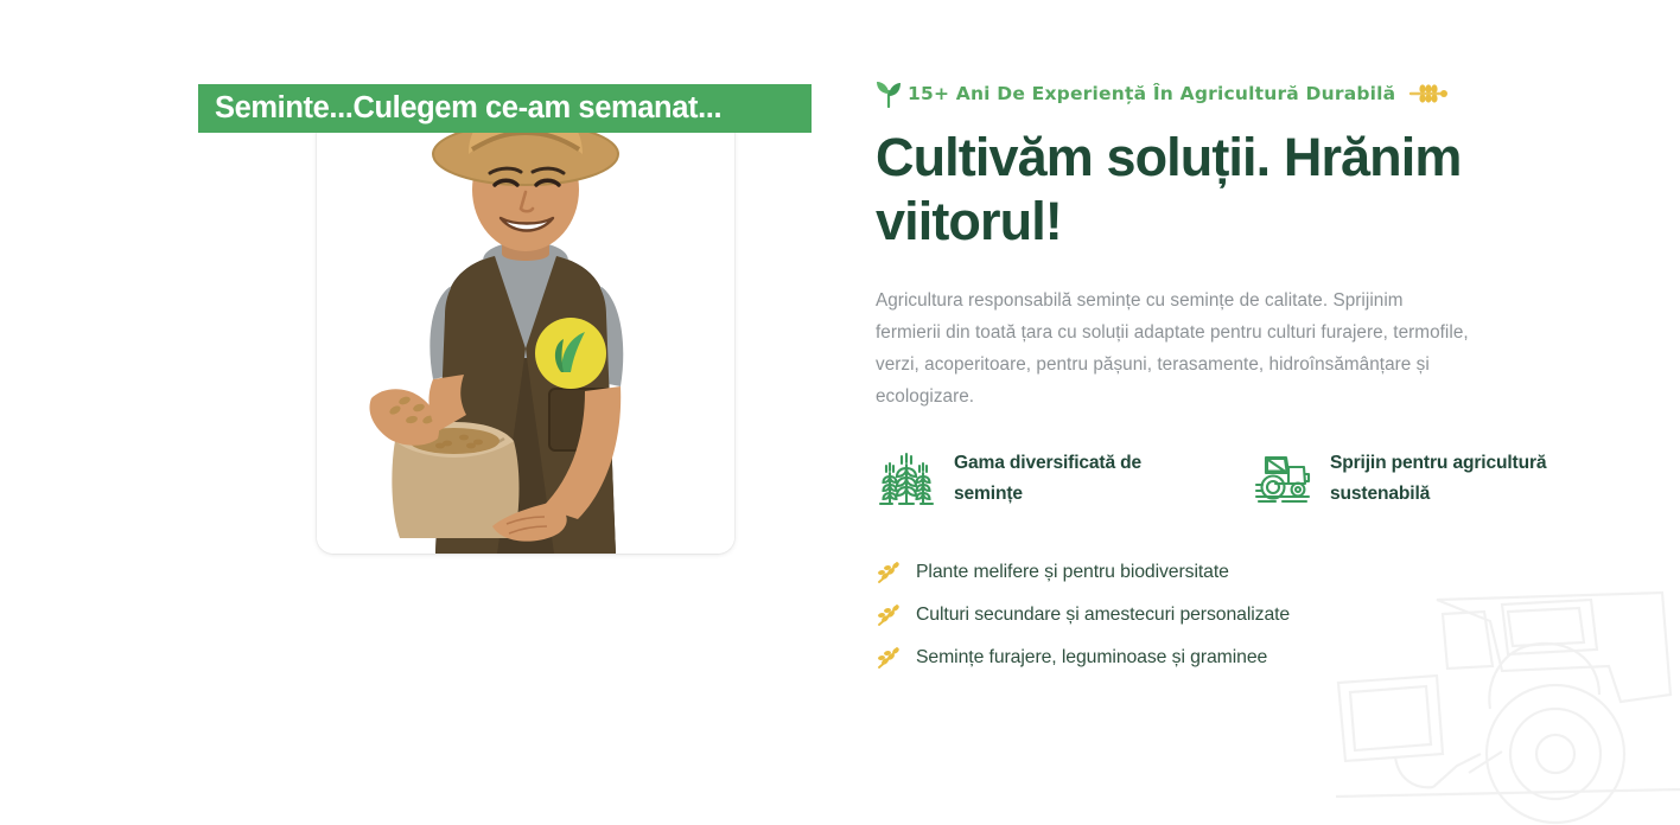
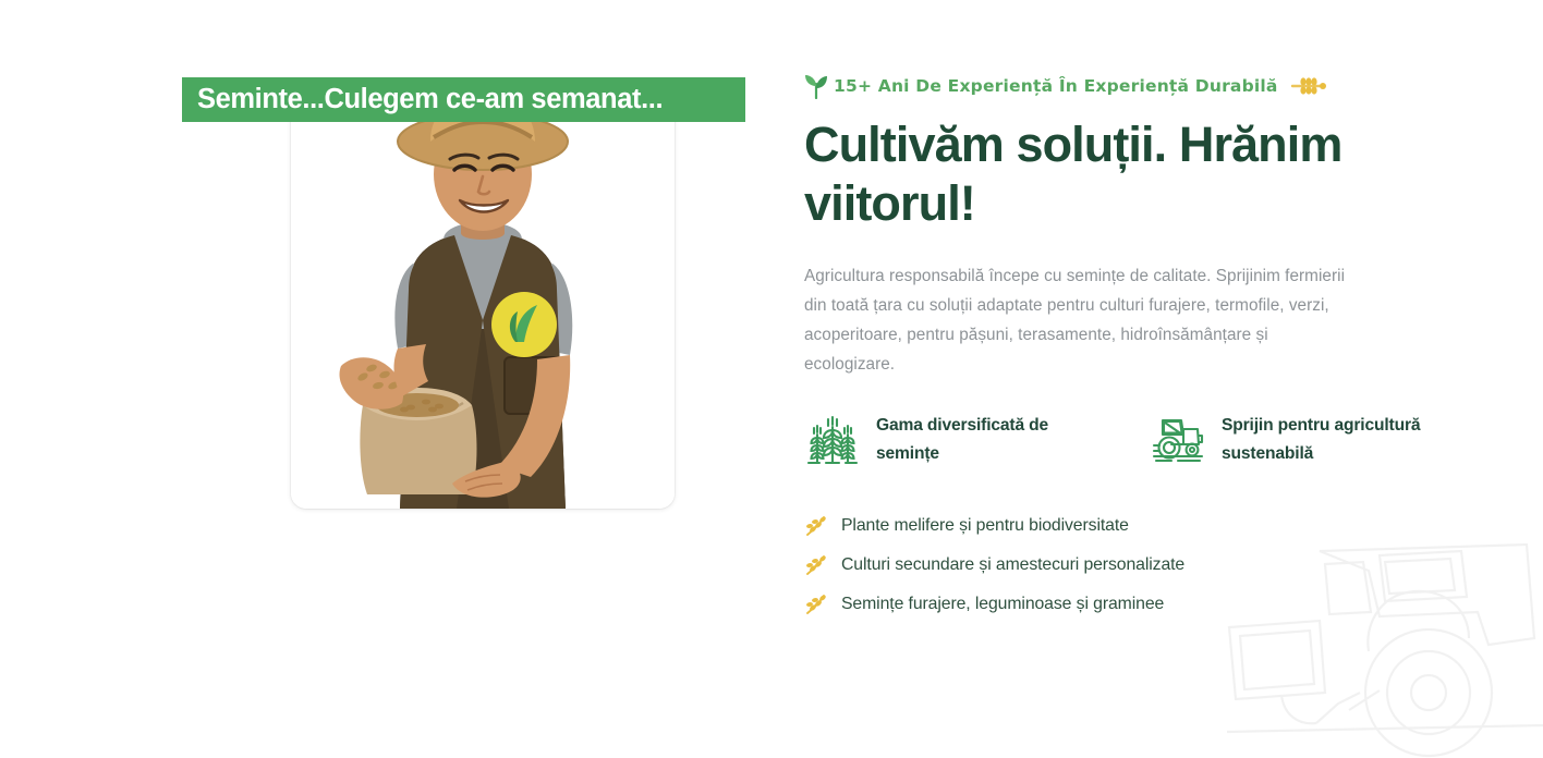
  Seminte...Culegem ce-am semanat...
- 15+ Ani De Experiență În Agricultură Durabilă
+ 15+ Ani De Experiență În Experiență Durabilă
  Cultivăm soluții. Hrănim viitorul!
- Agricultura responsabilă semințe cu semințe de calitate. Sprijinim fermierii din toată țara cu soluții adaptate pentru culturi furajere, termofile, verzi, acoperitoare, pentru pășuni, terasamente, hidroînsămânțare și ecologizare.
+ Agricultura responsabilă începe cu semințe de calitate. Sprijinim fermierii din toată țara cu soluții adaptate pentru culturi furajere, termofile, verzi, acoperitoare, pentru pășuni, terasamente, hidroînsămânțare și ecologizare.
  Gama diversificată de semințe
  Sprijin pentru agricultură sustenabilă
  Plante melifere și pentru biodiversitate
  Culturi secundare și amestecuri personalizate
  Semințe furajere, leguminoase și graminee
